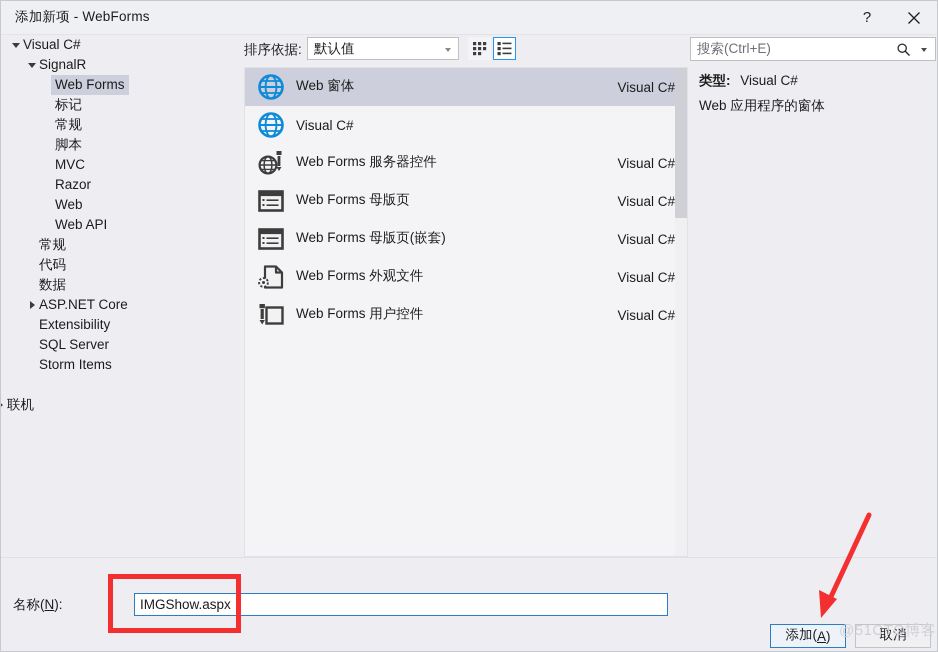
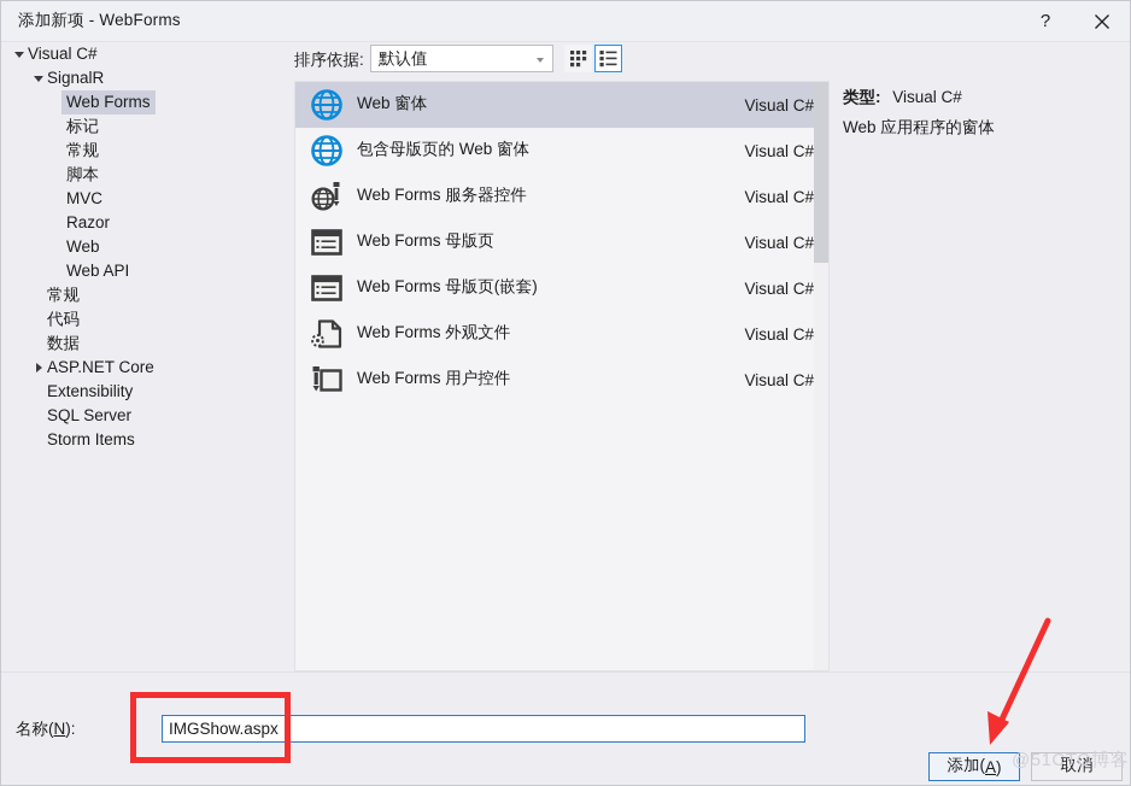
  添加新项 - WebForms
  ?
  Visual C#
  SignalR
  Web Forms
  标记
  常规
  脚本
  MVC
  Razor
  Web
  Web API
  常规
  代码
  数据
  ASP.NET Core
  Extensibility
  SQL Server
  Storm Items
- 联机
  排序依据:
  默认值
  Web 窗体
  Visual C#
+ 包含母版页的 Web 窗体
  Visual C#
  Web Forms 服务器控件
  Visual C#
  Web Forms 母版页
  Visual C#
  Web Forms 母版页(嵌套)
  Visual C#
  Web Forms 外观文件
  Visual C#
  Web Forms 用户控件
  Visual C#
- 搜索(Ctrl+E)
  类型: Visual C#
  Web 应用程序的窗体
  名称(N):
  IMGShow.aspx
  添加(
  A
  )
  取消
  @51CTO博客
